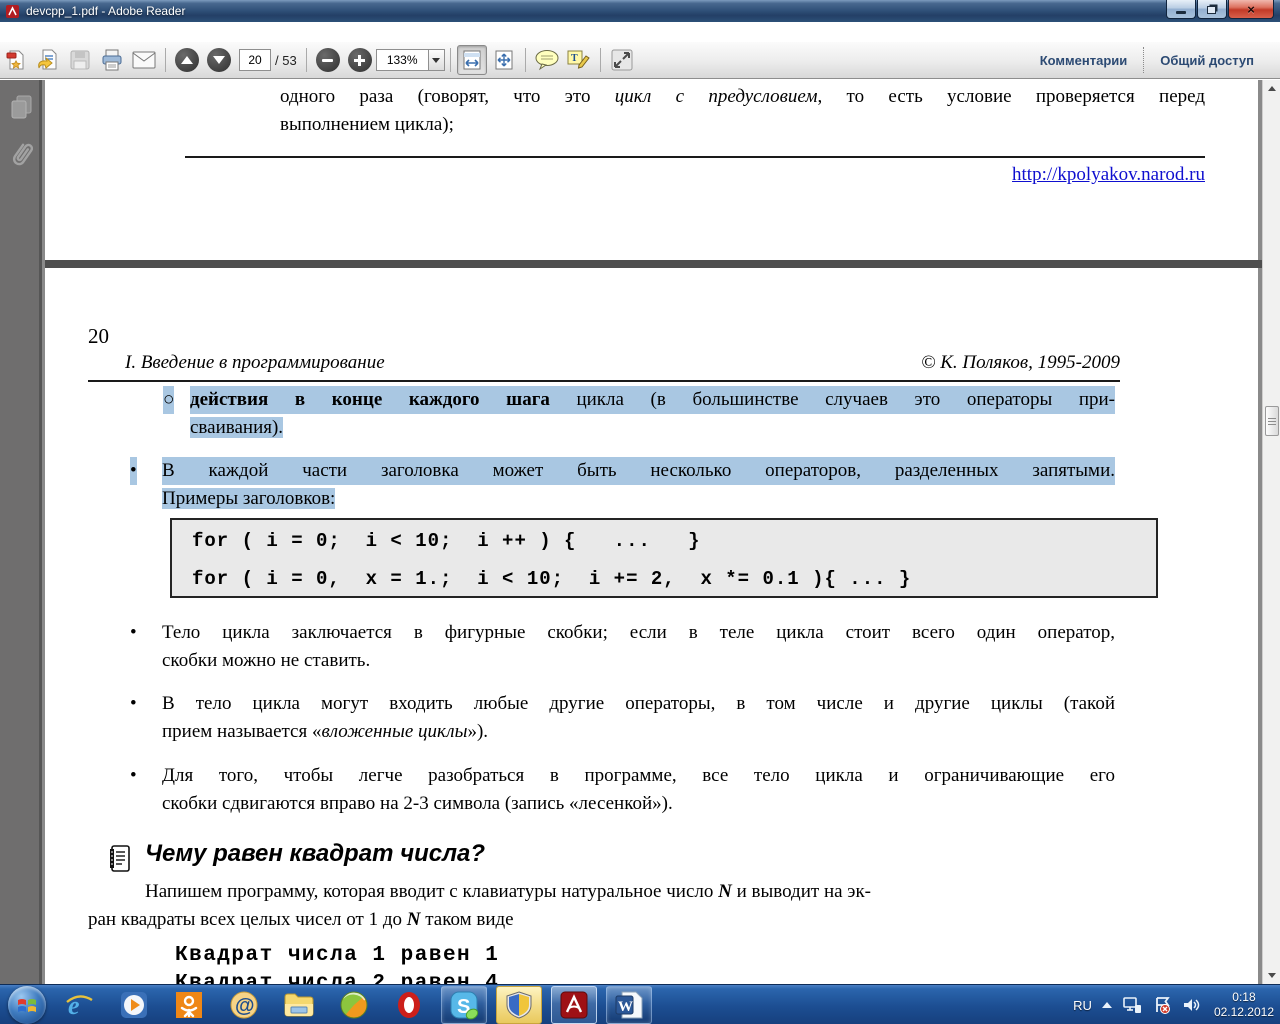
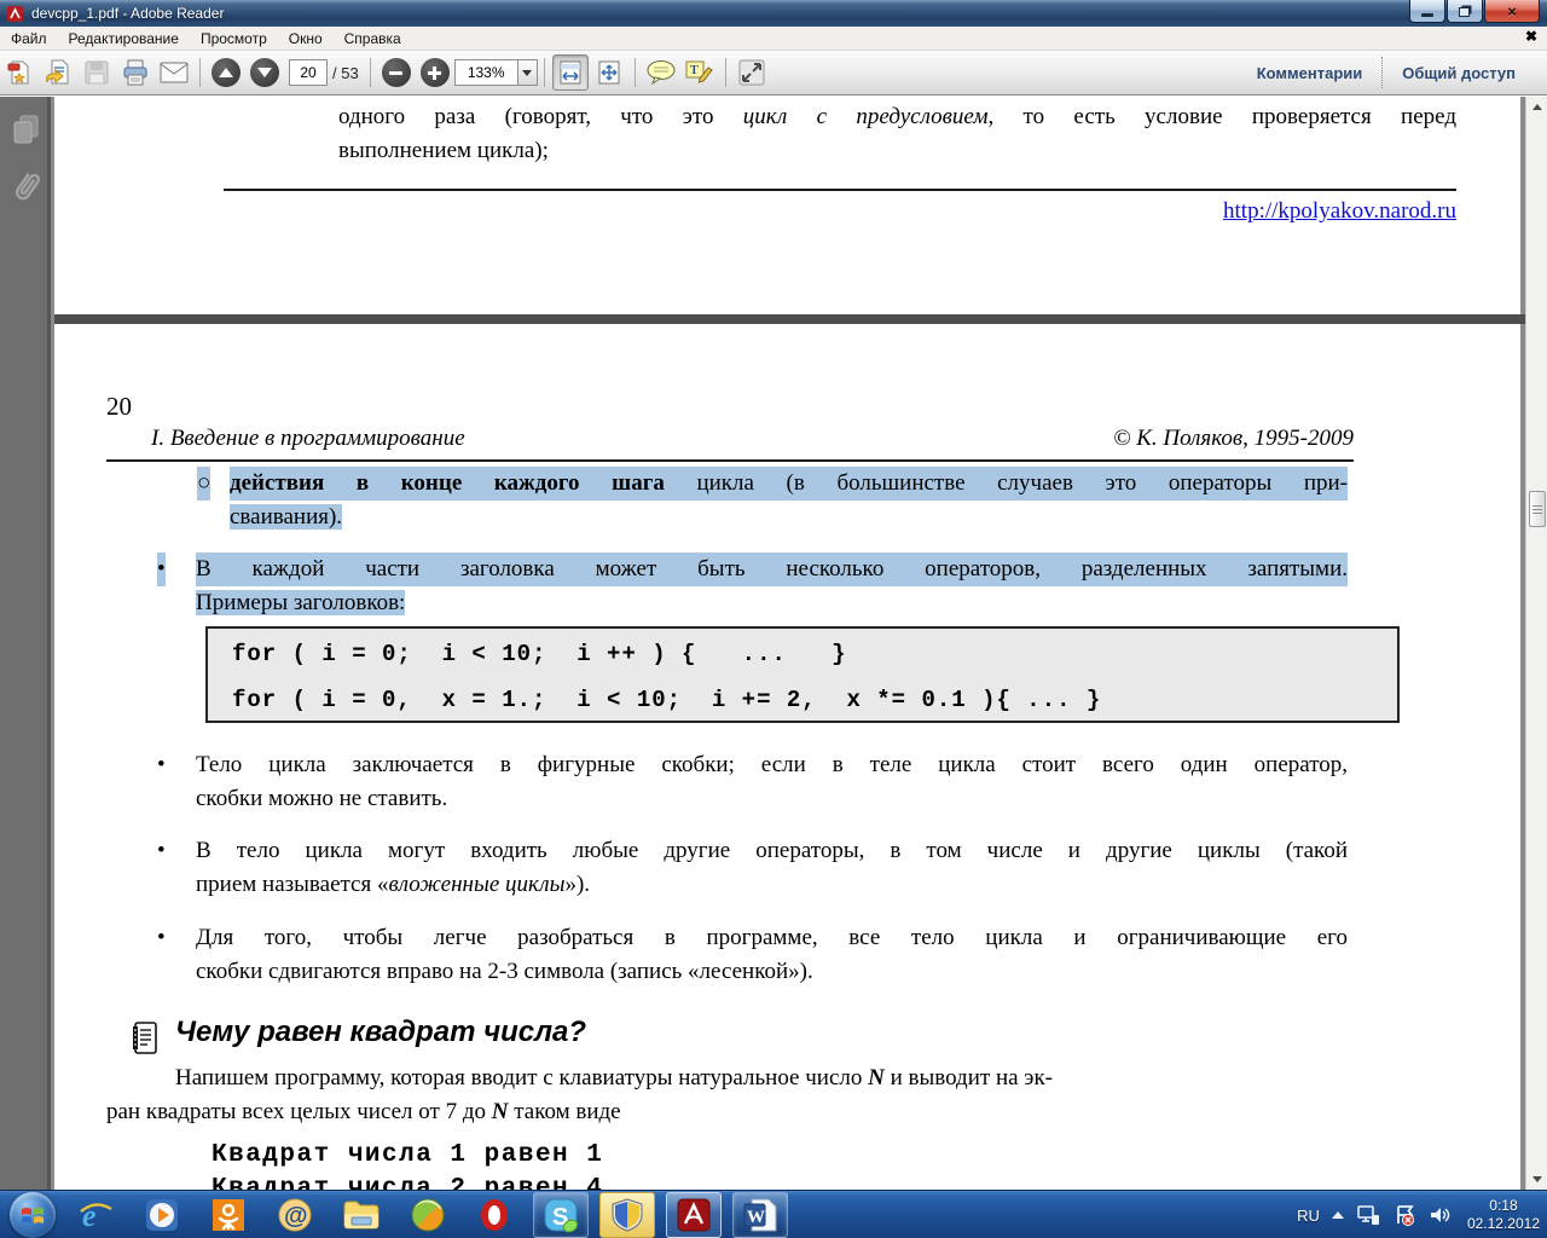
  devcpp_1.pdf - Adobe Reader
  ×
+ Файл
+ Редактирование
+ Просмотр
+ Окно
+ Справка
+ ✖
  20
  / 53
  133%
  T
  Комментарии
  Общий доступ
  одного раза (говорят, что это цикл с предусловием, то есть условие проверяется перед
  выполнением цикла);
  http://kpolyakov.narod.ru
  20
  I. Введение в программирование
  © К. Поляков, 1995-2009
  ○
  действия в конце каждого шага цикла (в большинстве случаев это операторы при-
  сваивания).
  •
  В каждой части заголовка может быть несколько операторов, разделенных запятыми.
  Примеры заголовков:
  for ( i = 0; i < 10; i ++ ) { ... }
  for ( i = 0, x = 1.; i < 10; i += 2, x *= 0.1 ){ ... }
  •
  Тело цикла заключается в фигурные скобки; если в теле цикла стоит всего один оператор,
  скобки можно не ставить.
  •
  В тело цикла могут входить любые другие операторы, в том числе и другие циклы (такой
  прием называется «вложенные циклы»).
  •
  Для того, чтобы легче разобраться в программе, все тело цикла и ограничивающие его
  скобки сдвигаются вправо на 2-3 символа (запись «лесенкой»).
  Чему равен квадрат числа?
  Напишем программу, которая вводит с клавиатуры натуральное число N и выводит на эк-
- ран квадраты всех целых чисел от 1 до N таком виде
+ ран квадраты всех целых чисел от 7 до N таком виде
  Квадрат числа 1 равен 1
  e
  @
  S
  W
  RU
  0:18
  02.12.2012
